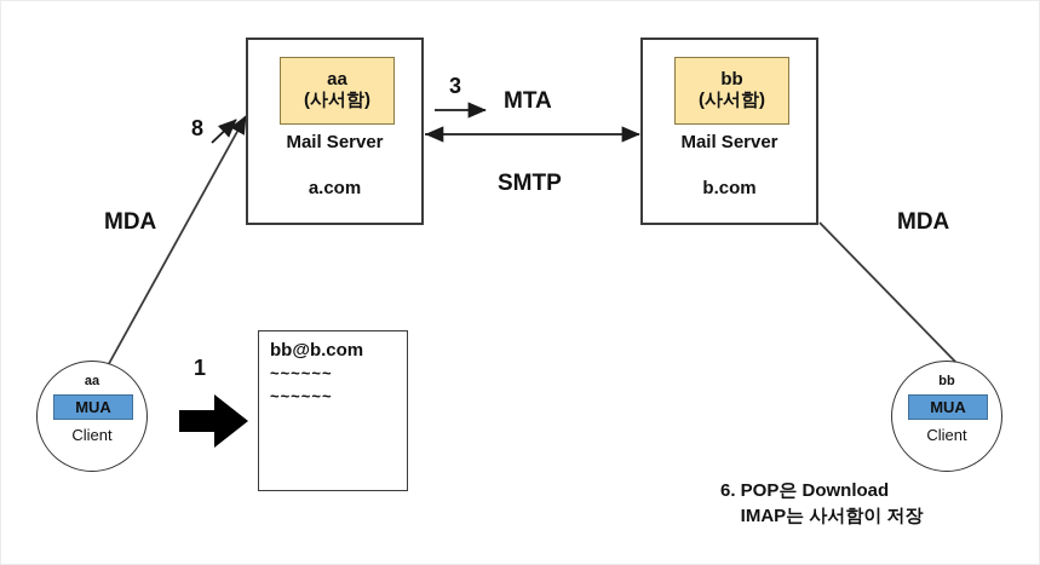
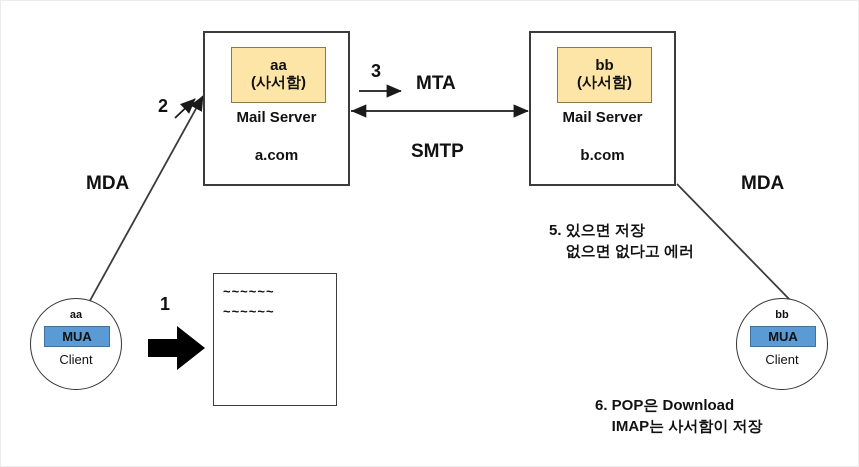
  aa
  (사서함)
  Mail Server
  a.com
  bb
  (사서함)
  Mail Server
  b.com
  aa
  MUA
  Client
  bb
  MUA
  Client
- bb@b.com
  ~~~~~~
  ~~~~~~
  MTA
  SMTP
  MDA
  MDA
  1
- 8
+ 2
  3
+ 5. 있으면 저장
+ 없으면 없다고 에러
  6. POP은 Download
  IMAP는 사서함이 저장
